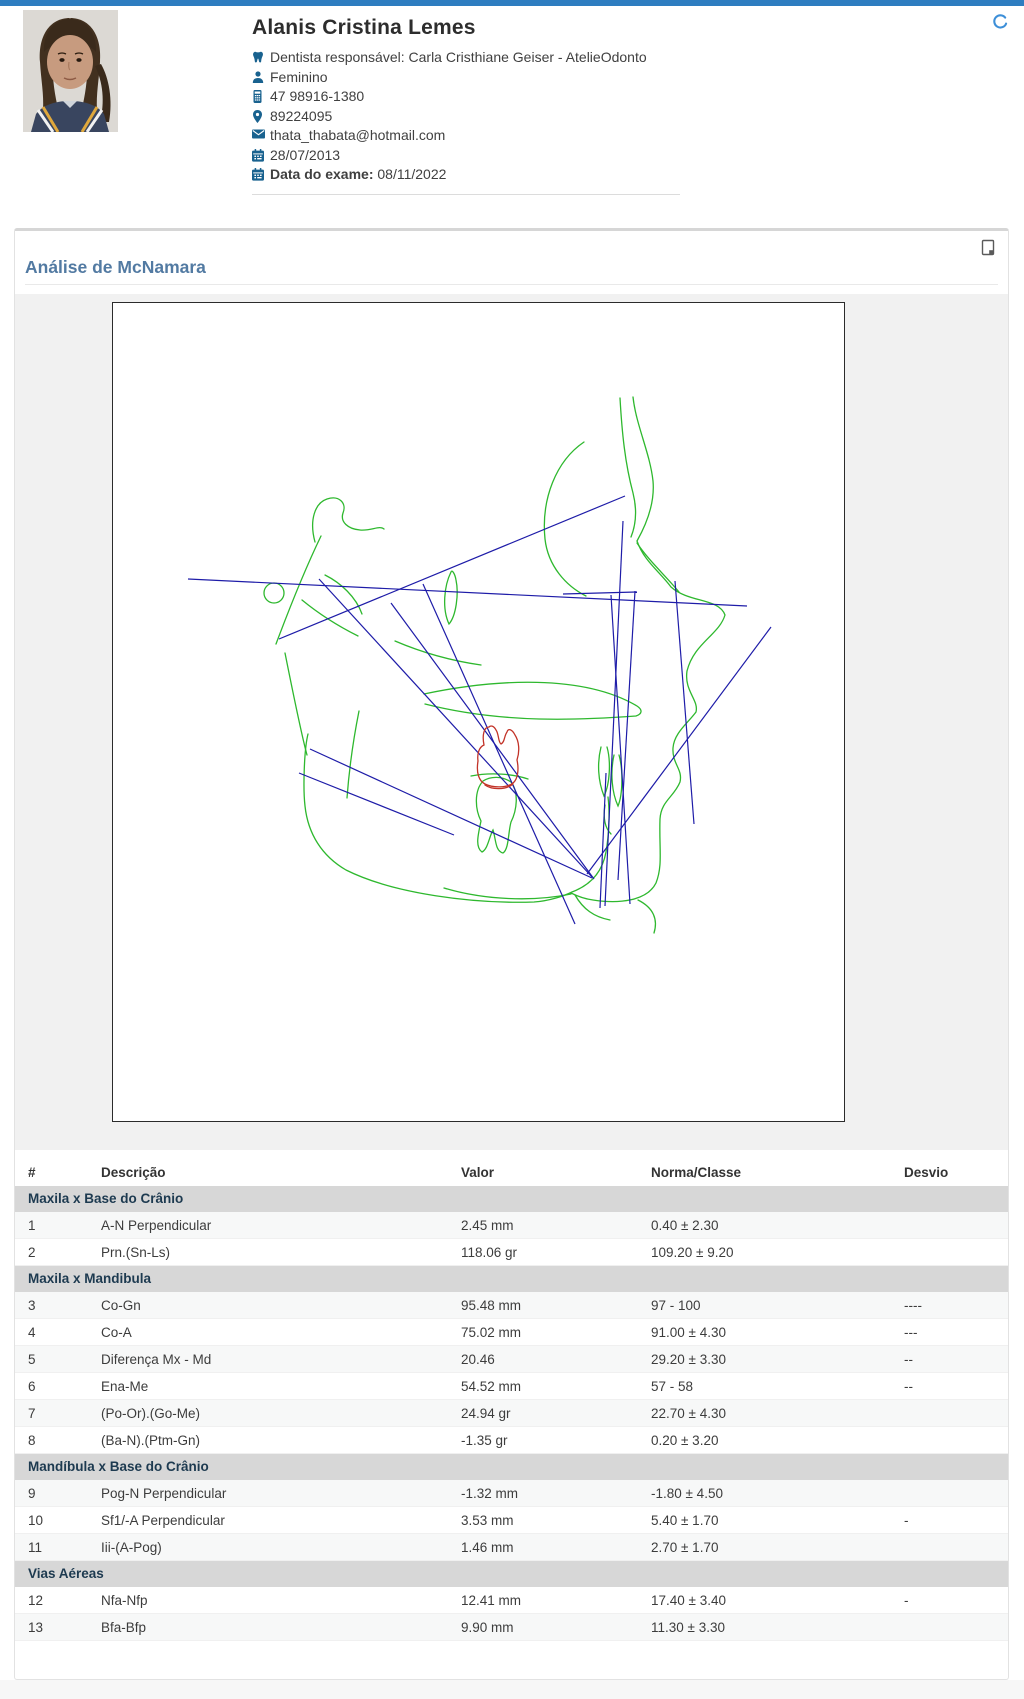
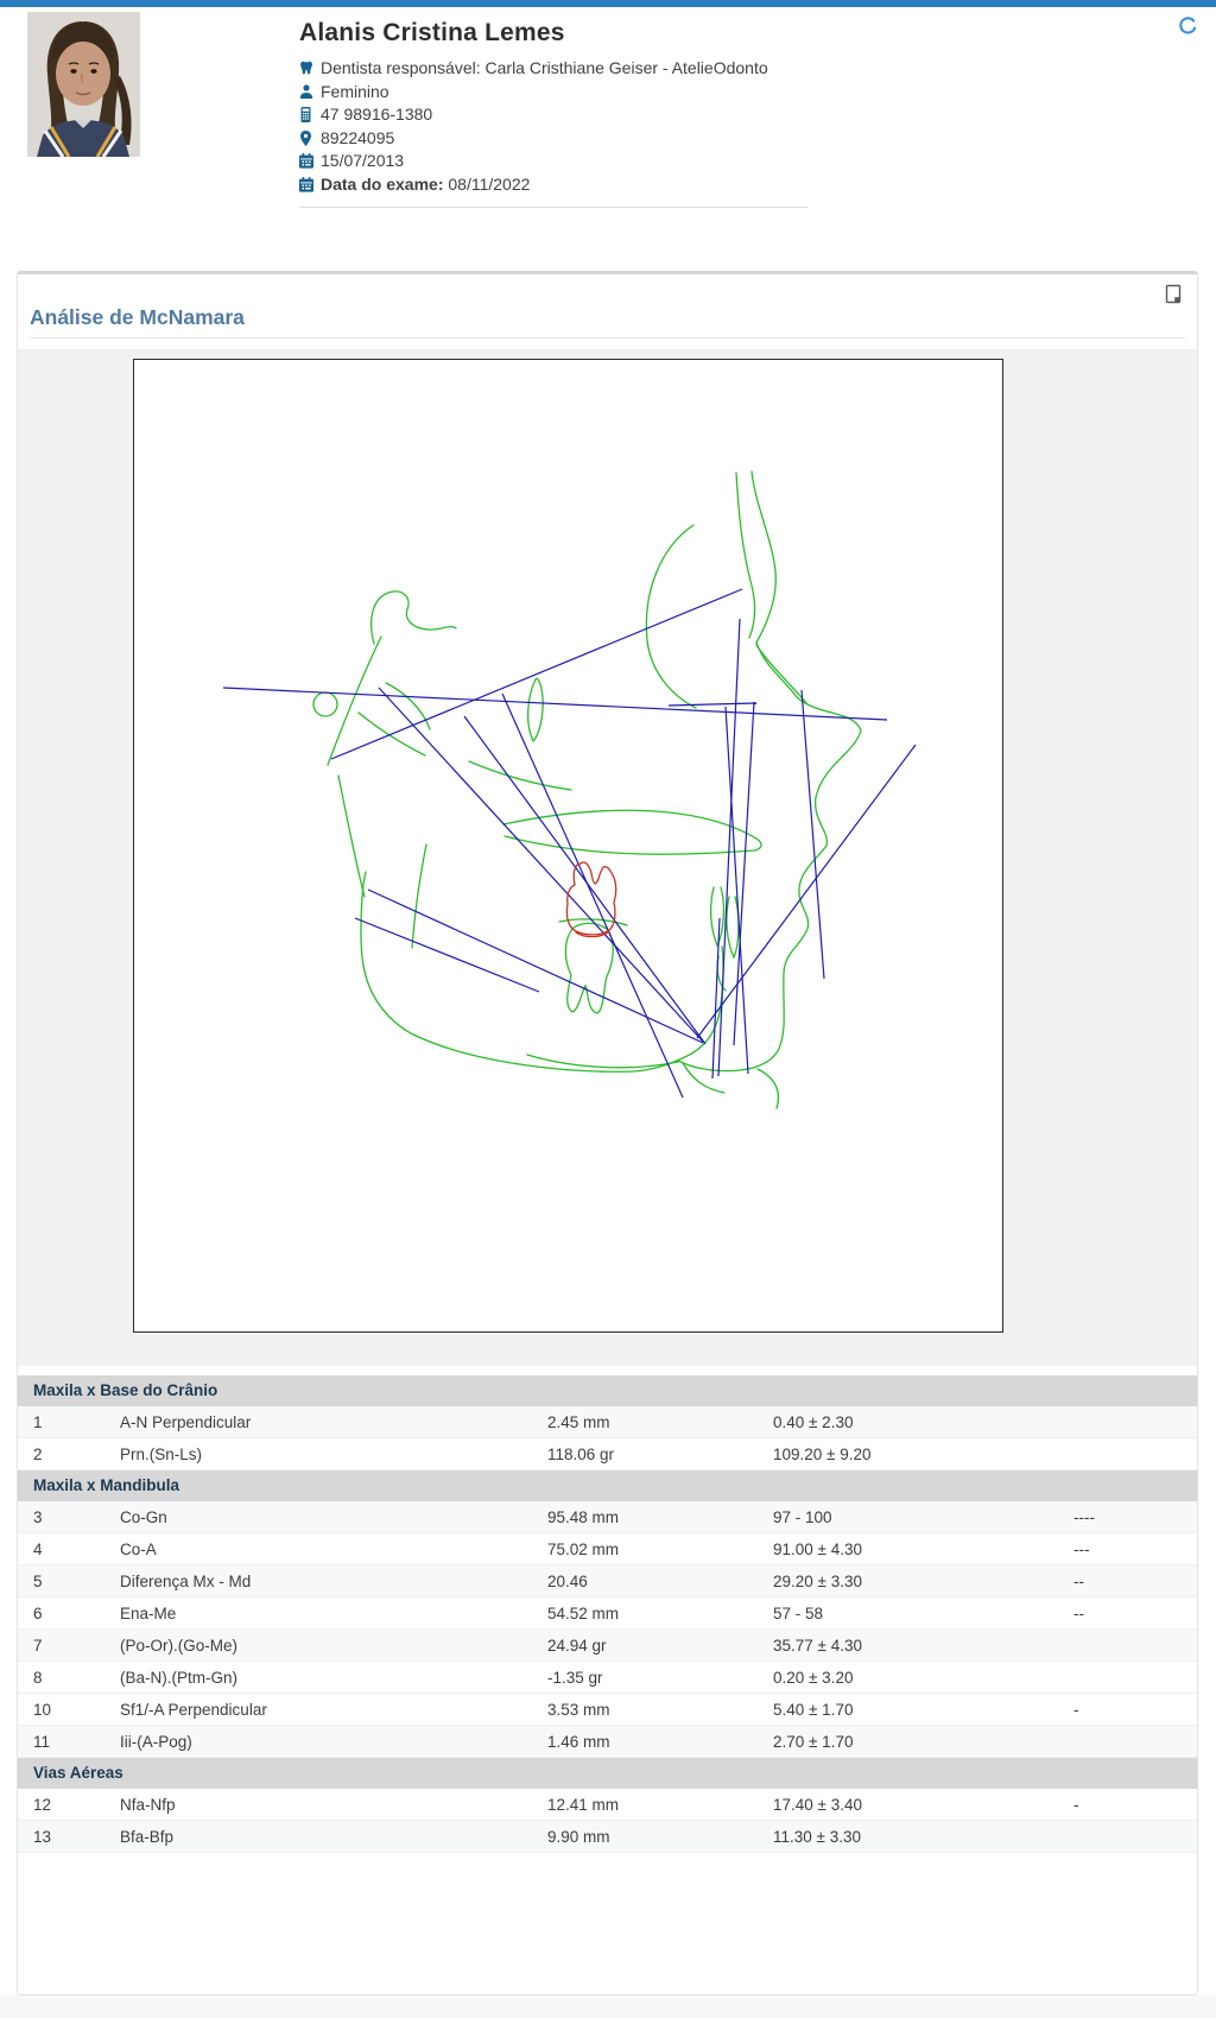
  Alanis Cristina Lemes
  Dentista responsável: Carla Cristhiane Geiser - AtelieOdonto
  Feminino
  47 98916-1380
  89224095
- thata_thabata@hotmail.com
- 28/07/2013
+ 15/07/2013
  Data do exame: 08/11/2022
  Análise de McNamara
- #
- Descrição
- Valor
- Norma/Classe
- Desvio
  Maxila x Base do Crânio
  1
  A-N Perpendicular
  2.45 mm
  0.40 ± 2.30
  2
  Prn.(Sn-Ls)
  118.06 gr
  109.20 ± 9.20
  Maxila x Mandibula
  3
  Co-Gn
  95.48 mm
  97 - 100
  ----
  4
  Co-A
  75.02 mm
  91.00 ± 4.30
  ---
  5
  Diferença Mx - Md
  20.46
  29.20 ± 3.30
  --
  6
  Ena-Me
  54.52 mm
  57 - 58
  --
  7
  (Po-Or).(Go-Me)
  24.94 gr
- 22.70 ± 4.30
+ 35.77 ± 4.30
  8
  (Ba-N).(Ptm-Gn)
  -1.35 gr
  0.20 ± 3.20
- Mandíbula x Base do Crânio
- 9
- Pog-N Perpendicular
- -1.32 mm
- -1.80 ± 4.50
  10
  Sf1/-A Perpendicular
  3.53 mm
  5.40 ± 1.70
  -
  11
  Iii-(A-Pog)
  1.46 mm
  2.70 ± 1.70
  Vias Aéreas
  12
  Nfa-Nfp
  12.41 mm
  17.40 ± 3.40
  -
  13
  Bfa-Bfp
  9.90 mm
  11.30 ± 3.30
